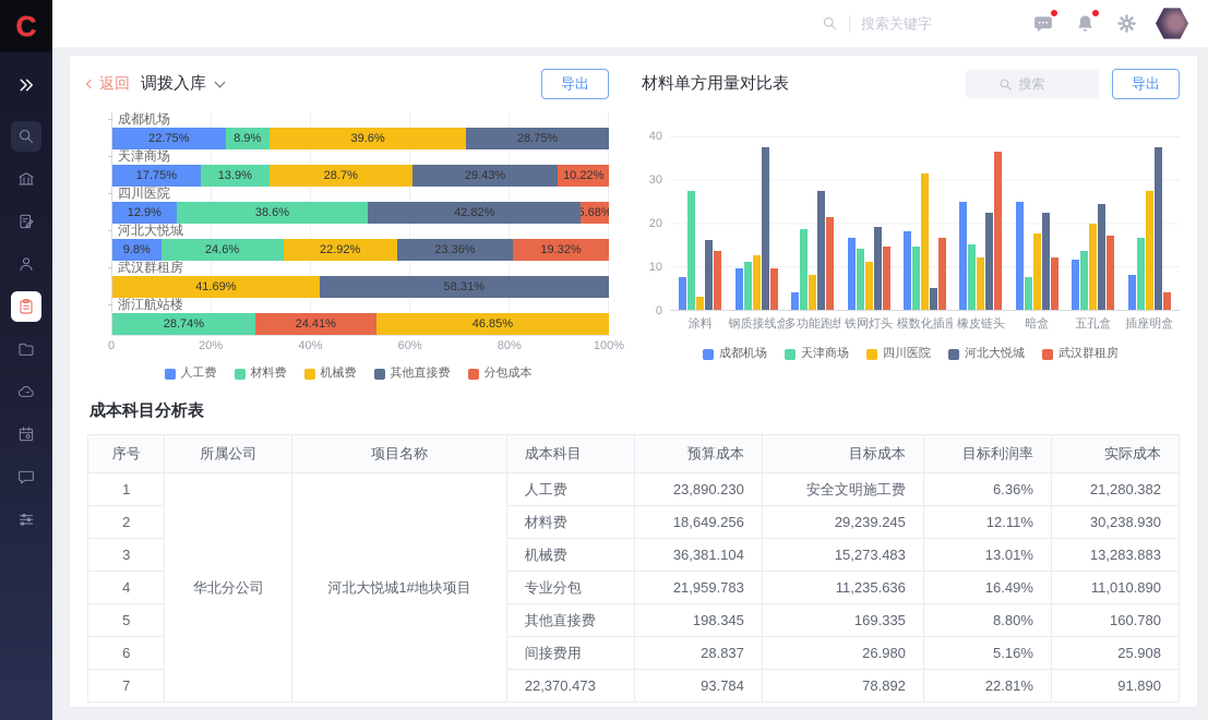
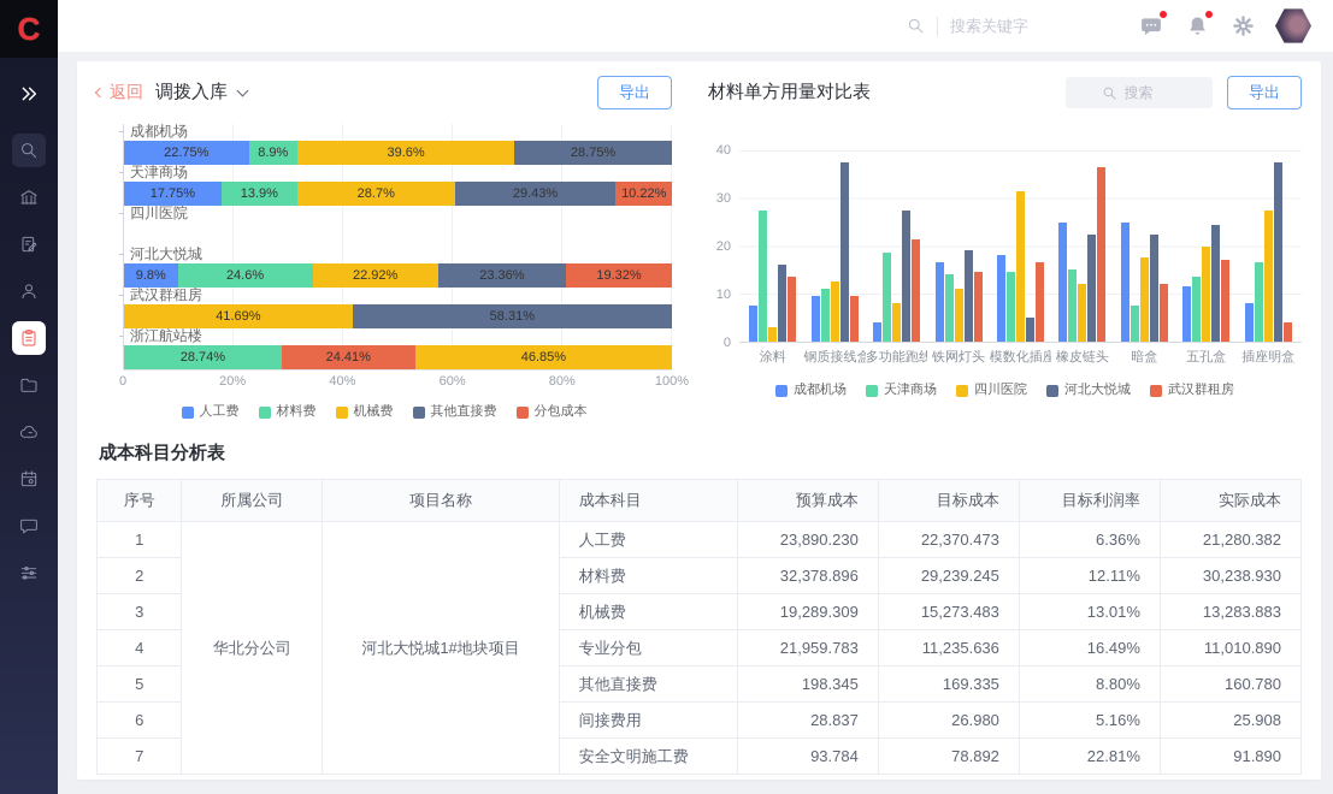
  C
  搜索关键字
  返回
  调拨入库
  导出
  成都机场
  22.75%
  8.9%
  39.6%
  28.75%
  天津商场
  17.75%
  13.9%
  28.7%
  29.43%
  10.22%
  四川医院
- 12.9%
- 38.6%
- 42.82%
- 5.68%
  河北大悦城
  9.8%
  24.6%
  22.92%
  23.36%
  19.32%
  武汉群租房
  41.69%
  58.31%
  浙江航站楼
  28.74%
  24.41%
  46.85%
  0
  20%
  40%
  60%
  80%
  100%
  人工费
  材料费
  机械费
  其他直接费
  分包成本
  材料单方用量对比表
  搜索
  导出
  0
  10
  20
  30
  40
  涂料
  钢质接线盒
  多功能跑线
  铁网灯头
  模数化插座
  橡皮链头
  暗盒
  五孔盒
  插座明盒
  成都机场
  天津商场
  四川医院
  河北大悦城
  武汉群租房
  成本科目分析表
  序号	所属公司	项目名称	成本科目	预算成本	目标成本	目标利润率	实际成本
- 1	华北分公司	河北大悦城1#地块项目	人工费	23,890.230	安全文明施工费	6.36%	21,280.382
+ 1	华北分公司	河北大悦城1#地块项目	人工费	23,890.230	22,370.473	6.36%	21,280.382
- 2	材料费	18,649.256	29,239.245	12.11%	30,238.930
+ 2	材料费	32,378.896	29,239.245	12.11%	30,238.930
- 3	机械费	36,381.104	15,273.483	13.01%	13,283.883
+ 3	机械费	19,289.309	15,273.483	13.01%	13,283.883
  4	专业分包	21,959.783	11,235.636	16.49%	11,010.890
  5	其他直接费	198.345	169.335	8.80%	160.780
  6	间接费用	28.837	26.980	5.16%	25.908
- 7	22,370.473	93.784	78.892	22.81%	91.890
+ 7	安全文明施工费	93.784	78.892	22.81%	91.890
